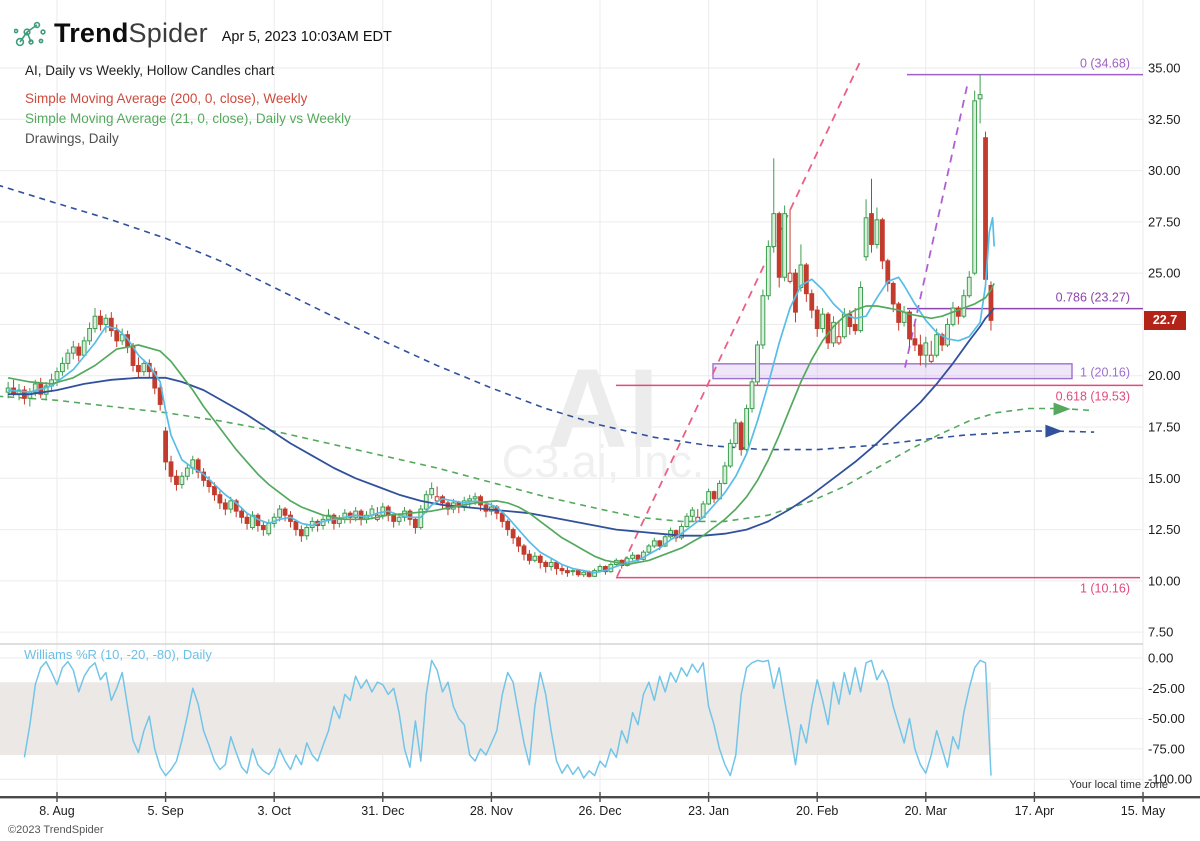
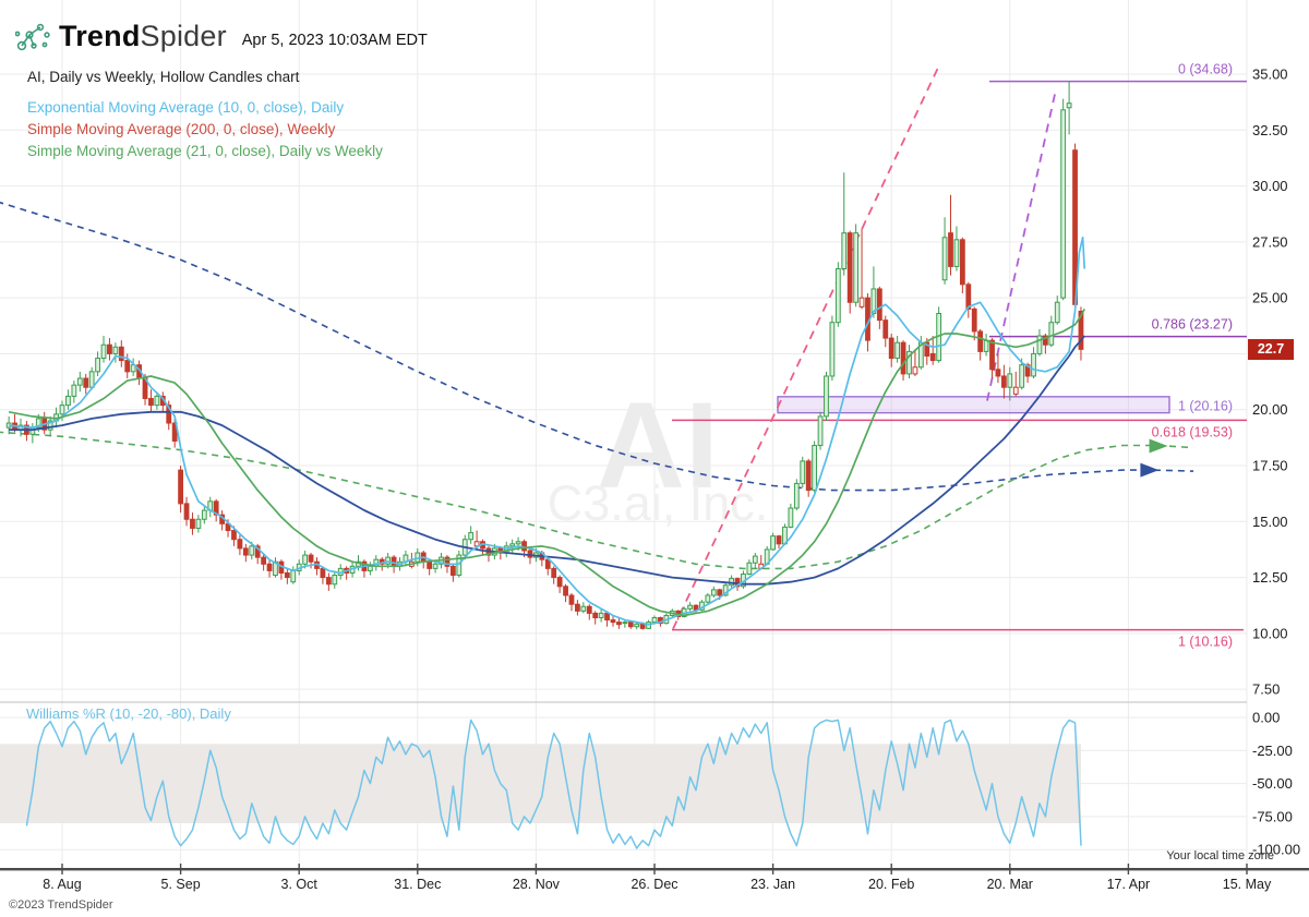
  AI
  C3.ai, Inc.
  0 (34.68)
  0.786 (23.27)
  1 (20.16)
  0.618 (19.53)
  1 (10.16)
  35.00
  32.50
  30.00
  27.50
  25.00
  20.00
  17.50
  15.00
  12.50
  10.00
  7.50
  0.00
  -25.00
  -50.00
  -75.00
  -100.00
  8. Aug
  5. Sep
  3. Oct
  31. Dec
  28. Nov
  26. Dec
  23. Jan
  20. Feb
  20. Mar
  17. Apr
  15. May
  TrendSpider
  Apr 5, 2023 10:03AM EDT
  AI, Daily vs Weekly, Hollow Candles chart
+ Exponential Moving Average (10, 0, close), Daily
  Simple Moving Average (200, 0, close), Weekly
  Simple Moving Average (21, 0, close), Daily vs Weekly
- Drawings, Daily
  Williams %R (10, -20, -80), Daily
  22.7
  Your local time zone
  ©2023 TrendSpider
